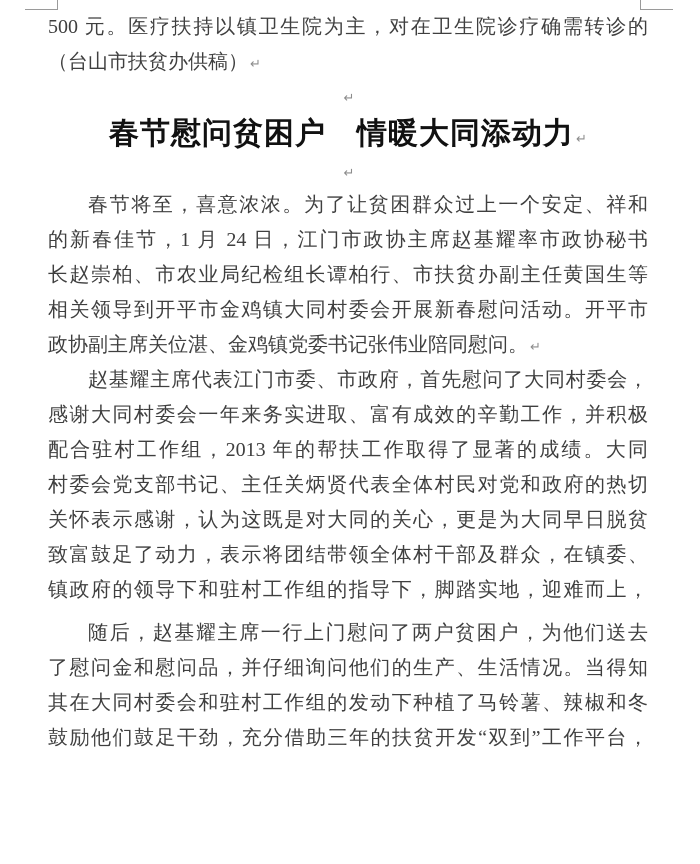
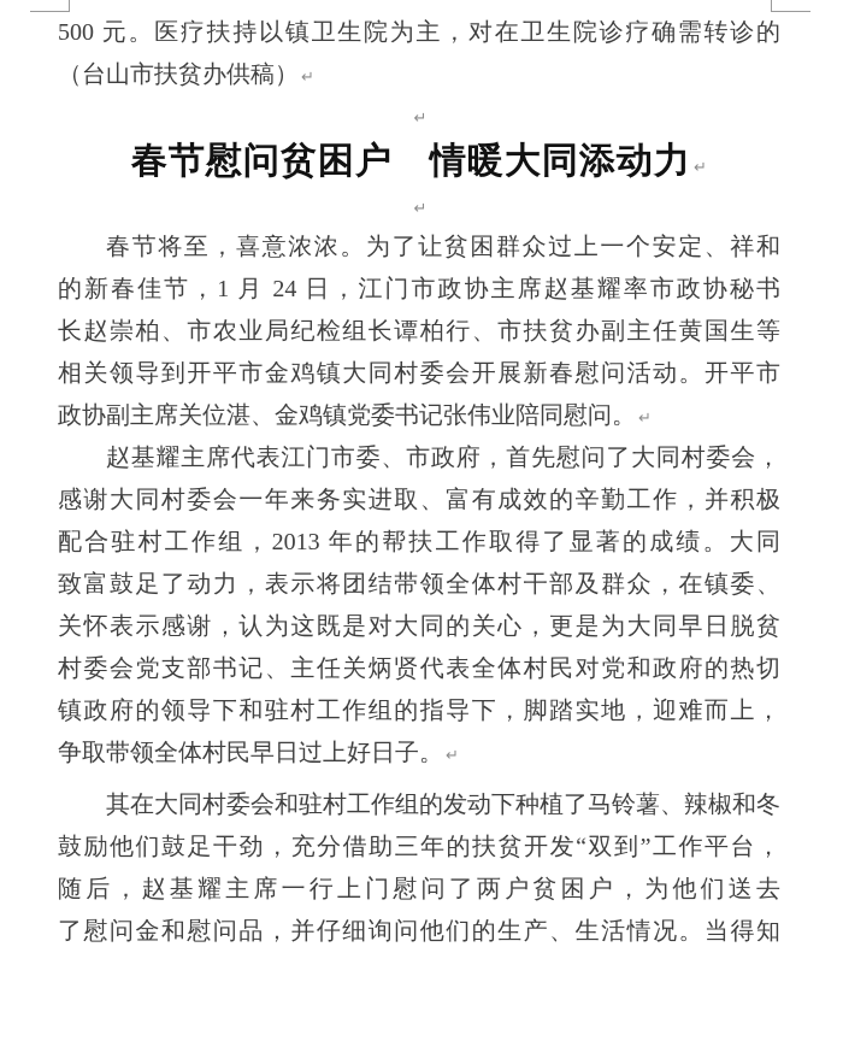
  500 元。医疗扶持以镇卫生院为主，对在卫生院诊疗确需转诊的
  （台山市扶贫办供稿） ↵
  ↵
  春节慰问贫困户 情暖大同添动力 ↵
  ↵
  春节将至，喜意浓浓。为了让贫困群众过上一个安定、祥和
  的新春佳节，1 月 24 日，江门市政协主席赵基耀率市政协秘书
  长赵崇柏、市农业局纪检组长谭柏行、市扶贫办副主任黄国生等
  相关领导到开平市金鸡镇大同村委会开展新春慰问活动。开平市
  政协副主席关位湛、金鸡镇党委书记张伟业陪同慰问。 ↵
  赵基耀主席代表江门市委、市政府，首先慰问了大同村委会，
  感谢大同村委会一年来务实进取、富有成效的辛勤工作，并积极
  配合驻村工作组，2013 年的帮扶工作取得了显著的成绩。大同
- 村委会党支部书记、主任关炳贤代表全体村民对党和政府的热切
+ 致富鼓足了动力，表示将团结带领全体村干部及群众，在镇委、
  关怀表示感谢，认为这既是对大同的关心，更是为大同早日脱贫
- 致富鼓足了动力，表示将团结带领全体村干部及群众，在镇委、
+ 村委会党支部书记、主任关炳贤代表全体村民对党和政府的热切
  镇政府的领导下和驻村工作组的指导下，脚踏实地，迎难而上，
+ 争取带领全体村民早日过上好日子。 ↵
- 随后，赵基耀主席一行上门慰问了两户贫困户，为他们送去
+ 其在大同村委会和驻村工作组的发动下种植了马铃薯、辣椒和冬
- 了慰问金和慰问品，并仔细询问他们的生产、生活情况。当得知
+ 鼓励他们鼓足干劲，充分借助三年的扶贫开发“双到”工作平台，
- 其在大同村委会和驻村工作组的发动下种植了马铃薯、辣椒和冬
+ 随后，赵基耀主席一行上门慰问了两户贫困户，为他们送去
- 鼓励他们鼓足干劲，充分借助三年的扶贫开发“双到”工作平台，
+ 了慰问金和慰问品，并仔细询问他们的生产、生活情况。当得知
